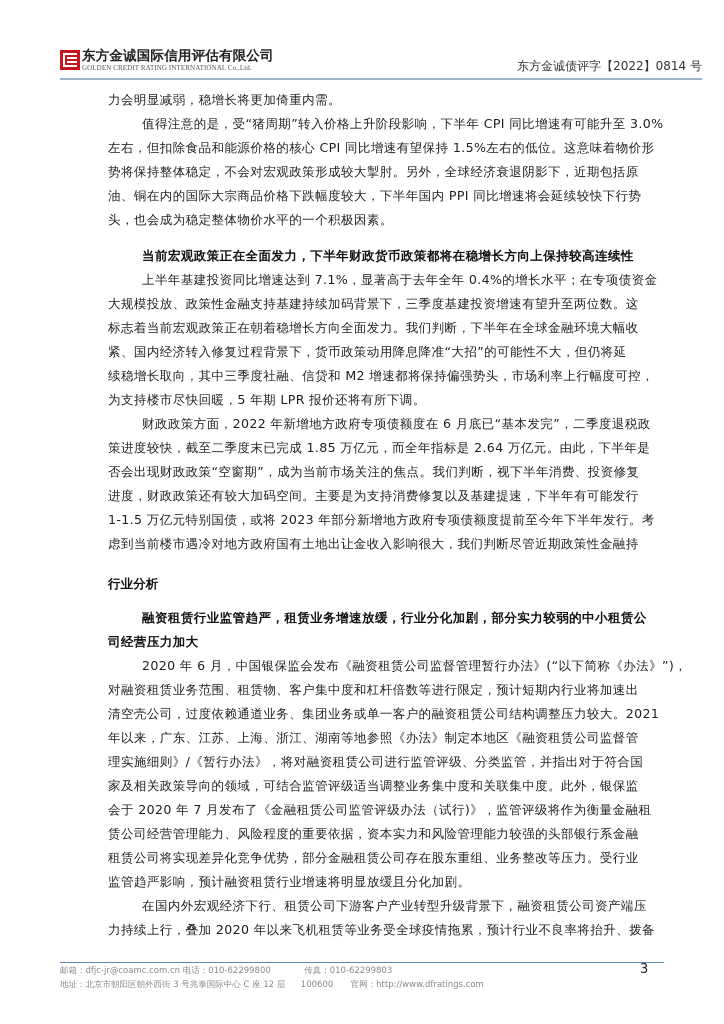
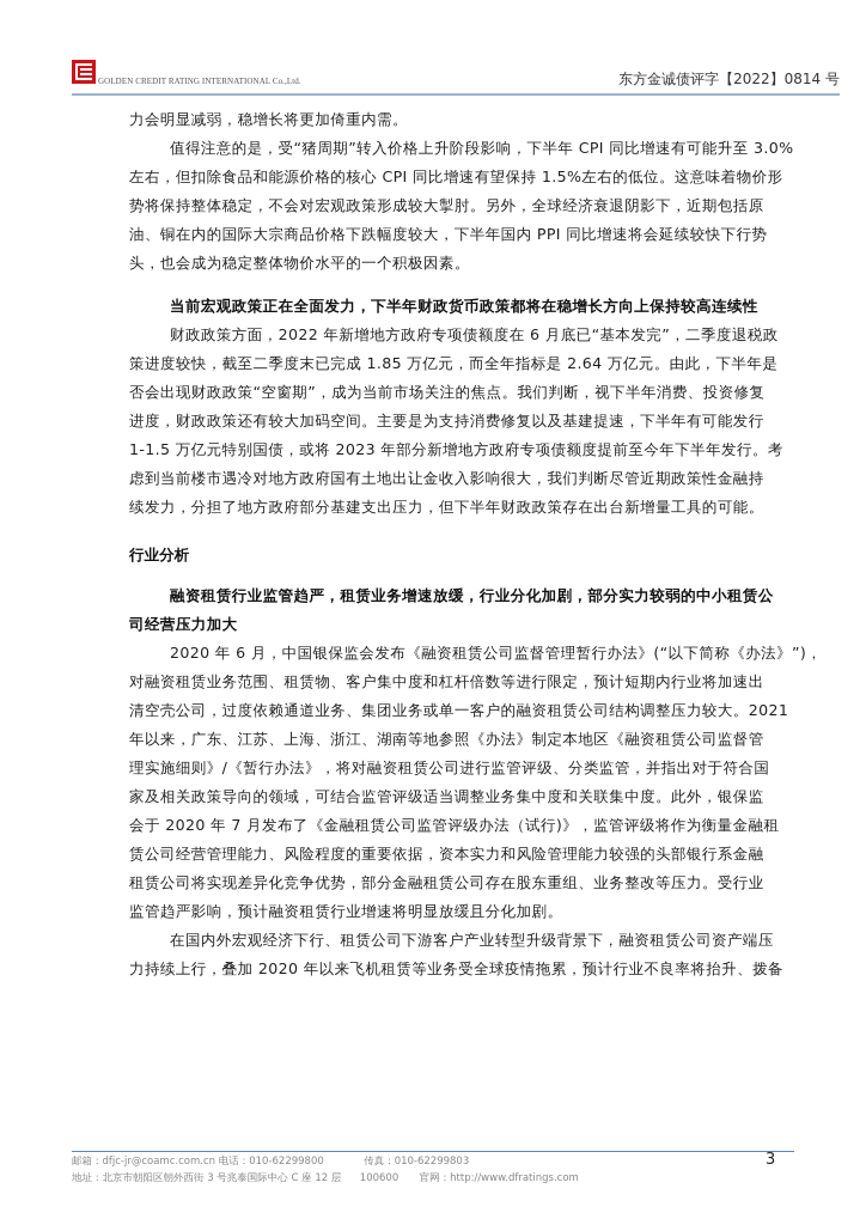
- 东方金诚国际信用评估有限公司
  GOLDEN CREDIT RATING INTERNATIONAL Co.,Ltd.
  东方金诚债评字【2022】0814 号
  力会明显减弱，稳增长将更加倚重内需。
  值得注意的是，受“猪周期”转入价格上升阶段影响，下半年 CPI 同比增速有可能升至 3.0%
  左右，但扣除食品和能源价格的核心 CPI 同比增速有望保持 1.5%左右的低位。这意味着物价形
  势将保持整体稳定，不会对宏观政策形成较大掣肘。另外，全球经济衰退阴影下，近期包括原
  油、铜在内的国际大宗商品价格下跌幅度较大，下半年国内 PPI 同比增速将会延续较快下行势
  头，也会成为稳定整体物价水平的一个积极因素。
  当前宏观政策正在全面发力，下半年财政货币政策都将在稳增长方向上保持较高连续性
- 上半年基建投资同比增速达到 7.1%，显著高于去年全年 0.4%的增长水平；在专项债资金
- 大规模投放、政策性金融支持基建持续加码背景下，三季度基建投资增速有望升至两位数。这
- 标志着当前宏观政策正在朝着稳增长方向全面发力。我们判断，下半年在全球金融环境大幅收
- 紧、国内经济转入修复过程背景下，货币政策动用降息降准“大招”的可能性不大，但仍将延
- 续稳增长取向，其中三季度社融、信贷和 M2 增速都将保持偏强势头，市场利率上行幅度可控，
- 为支持楼市尽快回暖，5 年期 LPR 报价还将有所下调。
  财政政策方面，2022 年新增地方政府专项债额度在 6 月底已“基本发完”，二季度退税政
  策进度较快，截至二季度末已完成 1.85 万亿元，而全年指标是 2.64 万亿元。由此，下半年是
  否会出现财政政策“空窗期”，成为当前市场关注的焦点。我们判断，视下半年消费、投资修复
  进度，财政政策还有较大加码空间。主要是为支持消费修复以及基建提速，下半年有可能发行
  1-1.5 万亿元特别国债，或将 2023 年部分新增地方政府专项债额度提前至今年下半年发行。考
  虑到当前楼市遇冷对地方政府国有土地出让金收入影响很大，我们判断尽管近期政策性金融持
+ 续发力，分担了地方政府部分基建支出压力，但下半年财政政策存在出台新增量工具的可能。
  行业分析
  融资租赁行业监管趋严，租赁业务增速放缓，行业分化加剧，部分实力较弱的中小租赁公
  司经营压力加大
  2020 年 6 月，中国银保监会发布《融资租赁公司监督管理暂行办法》(“以下简称《办法》”)，
  对融资租赁业务范围、租赁物、客户集中度和杠杆倍数等进行限定，预计短期内行业将加速出
  清空壳公司，过度依赖通道业务、集团业务或单一客户的融资租赁公司结构调整压力较大。2021
  年以来，广东、江苏、上海、浙江、湖南等地参照《办法》制定本地区《融资租赁公司监督管
  理实施细则》/《暂行办法》，将对融资租赁公司进行监管评级、分类监管，并指出对于符合国
  家及相关政策导向的领域，可结合监管评级适当调整业务集中度和关联集中度。此外，银保监
  会于 2020 年 7 月发布了《金融租赁公司监管评级办法（试行)》，监管评级将作为衡量金融租
  赁公司经营管理能力、风险程度的重要依据，资本实力和风险管理能力较强的头部银行系金融
  租赁公司将实现差异化竞争优势，部分金融租赁公司存在股东重组、业务整改等压力。受行业
  监管趋严影响，预计融资租赁行业增速将明显放缓且分化加剧。
  在国内外宏观经济下行、租赁公司下游客户产业转型升级背景下，融资租赁公司资产端压
  力持续上行，叠加 2020 年以来飞机租赁等业务受全球疫情拖累，预计行业不良率将抬升、拨备
  邮箱：dfjc-jr@coamc.com.cn 电话：010-62299800 传真：010-62299803
  地址：北京市朝阳区朝外西街 3 号兆泰国际中心 C 座 12 层 100600 官网：http://www.dfratings.com
  3
